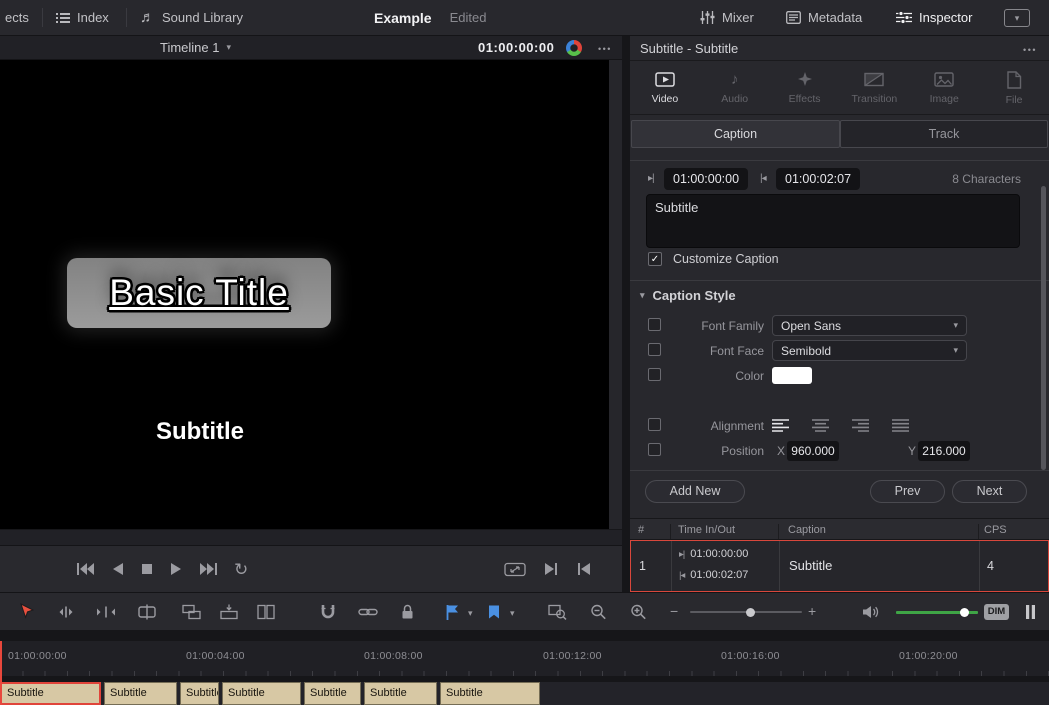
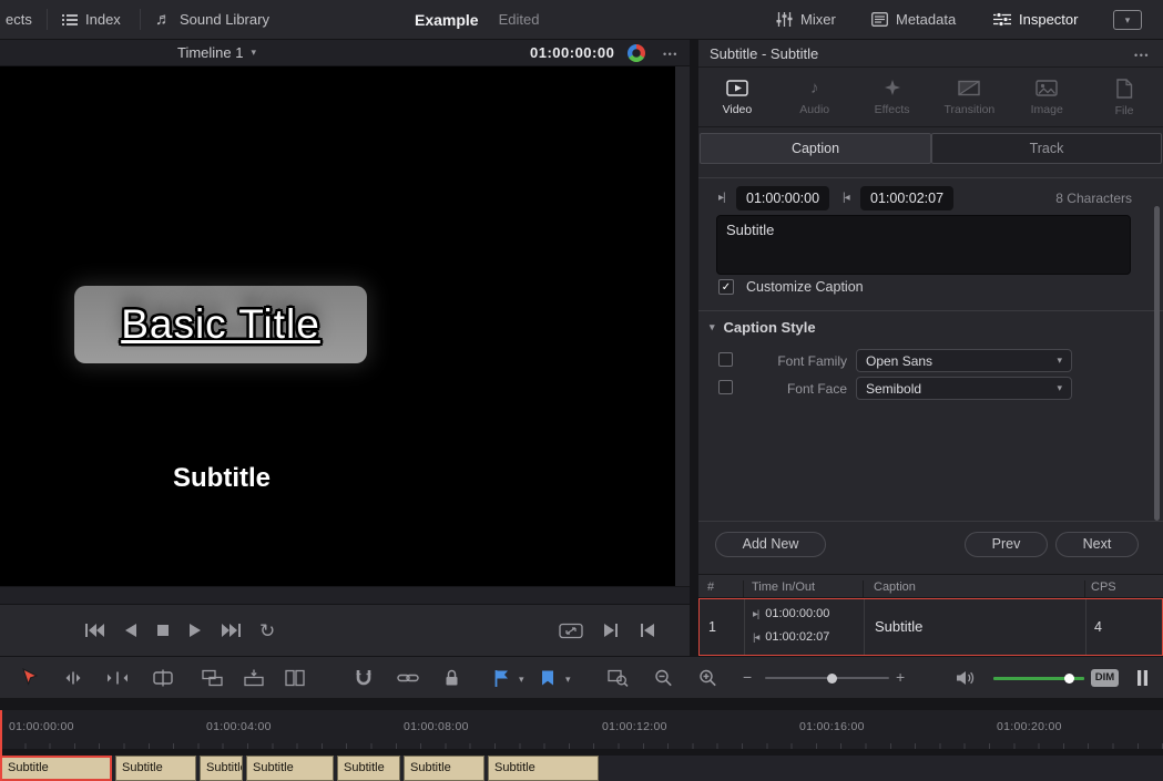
  ects
  Index
  ♬
  Sound Library
  Example
  Edited
  Mixer
  Metadata
  Inspector
  ▾
  Timeline 1
  ▾
  01:00:00:00
  •••
  Basic Title
  Subtitle
  ↻
  Subtitle - Subtitle
  •••
  Video
  ♪
  Audio
  Effects
  Transition
  Image
  File
  Caption
  Track
  ▸|
  01:00:00:00
  |◂
  01:00:02:07
  8 Characters
  Subtitle
  ✓
  Customize Caption
  ▾
  Caption Style
  Font Family
  Open Sans
  ▾
  Font Face
  Semibold
  ▾
- Color
- Alignment
- Position
- X
- 960.000
- Y
- 216.000
  Add New
  Prev
  Next
  #
  Time In/Out
  Caption
  CPS
  1
  ▸|
  01:00:00:00
  |◂
  01:00:02:07
  Subtitle
  4
  ▾
  ▾
  −
  +
  DIM
  01:00:00:00
  01:00:04:00
  01:00:08:00
  01:00:12:00
  01:00:16:00
  01:00:20:00
  Subtitle
  Subtitle
  Subtitl
  Subtitle
  Subtitle
  Subtitle
  Subtitle
